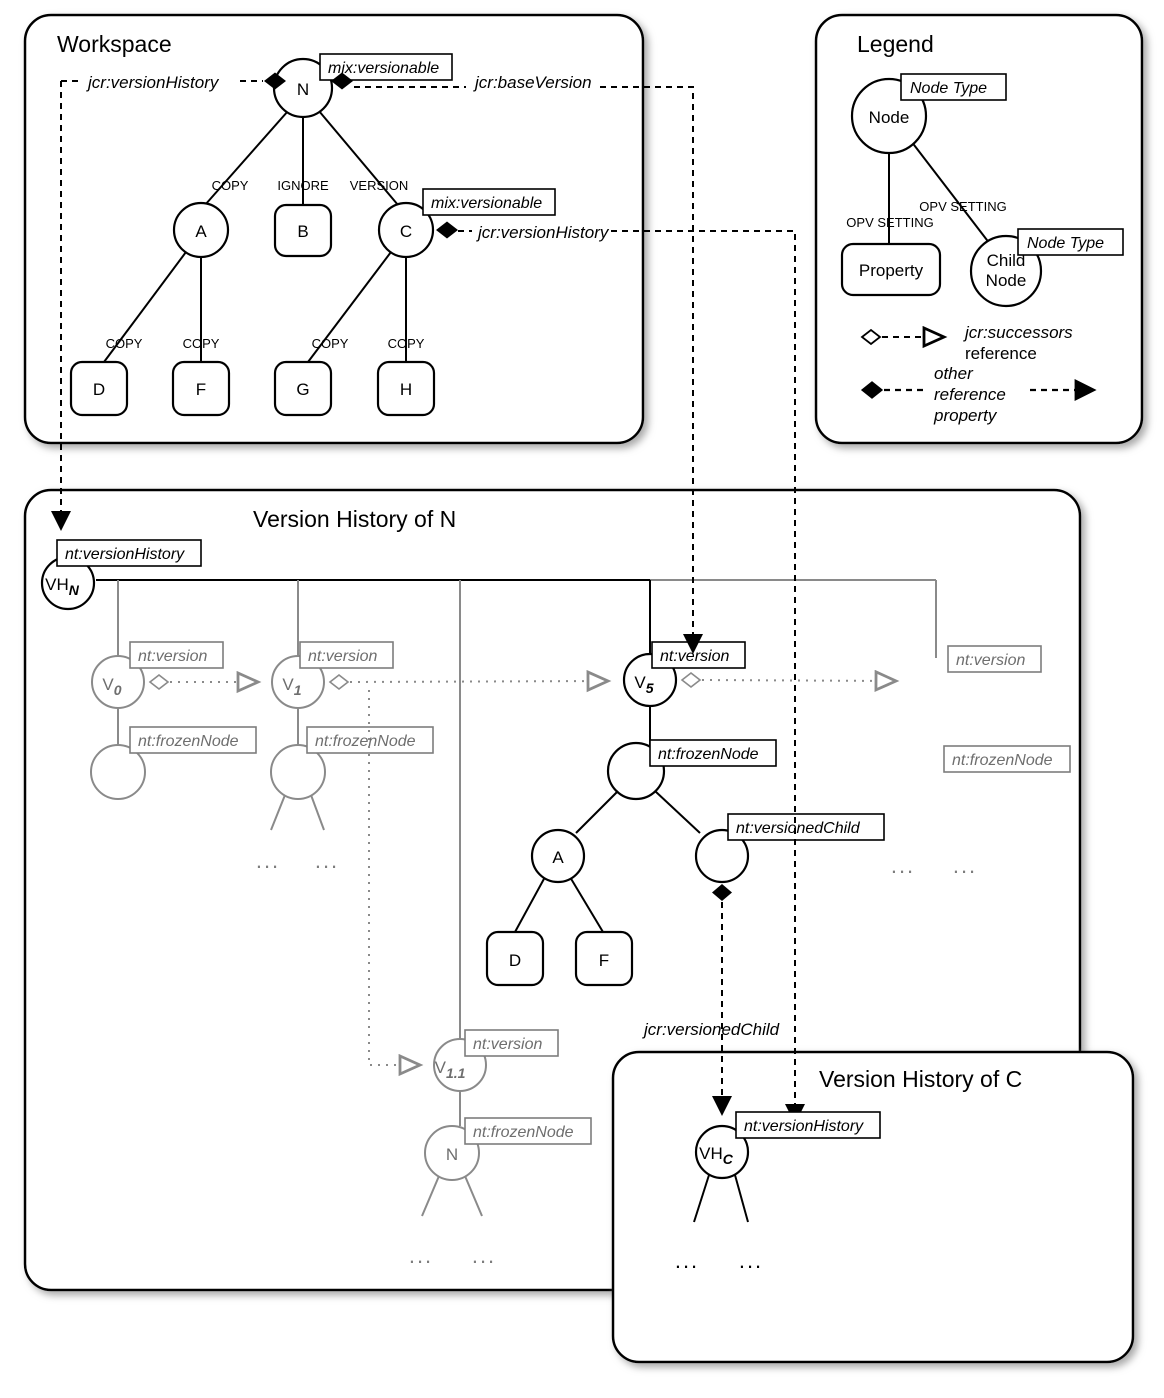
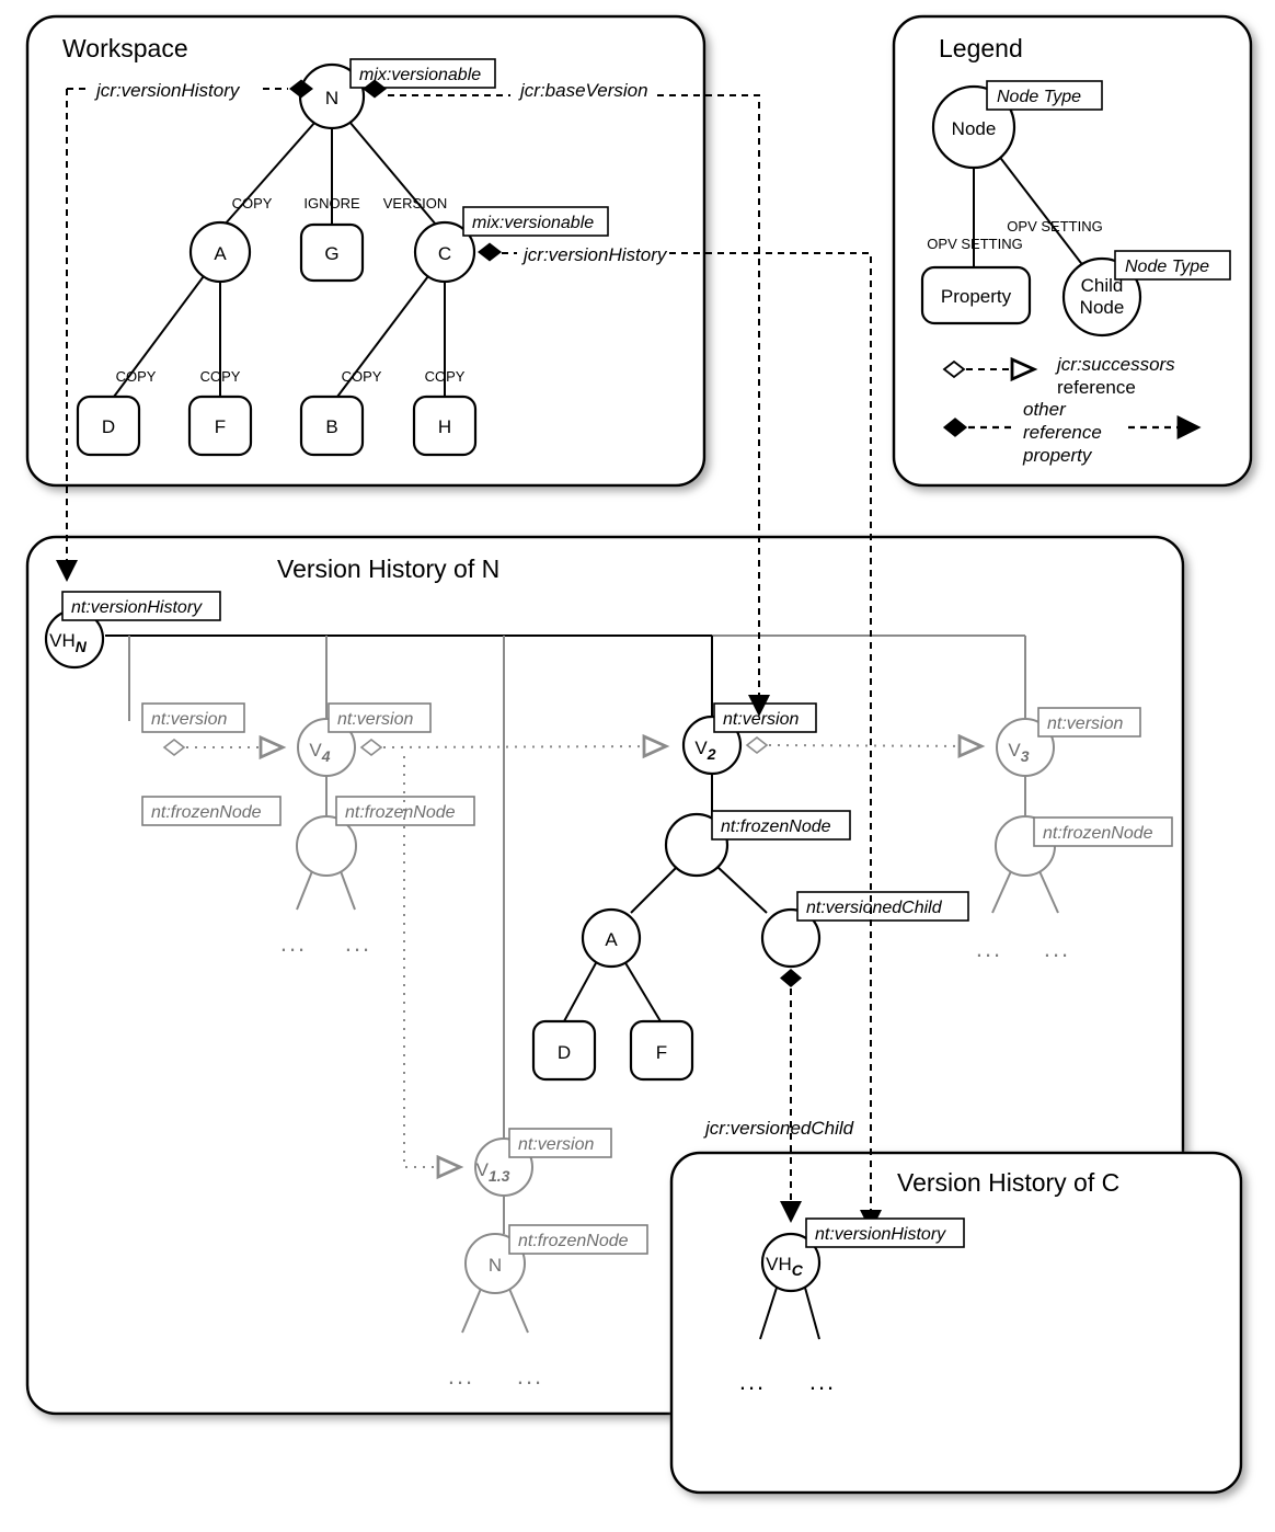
  Workspace
  COPY
  IGNORE
  VERSION
  COPY
  COPY
  COPY
  COPY
  N
  A
- B
+ G
  C
  D
  F
- G
+ B
  H
  mix:versionable
  mix:versionable
  Legend
  OPV SETTING
  OPV SETTING
  Node
  Node Type
  Property
  Child
  Node
  Node Type
  jcr:successors
  reference
  other
  reference
  property
  Version History of N
  Version History of C
  VHN
  nt:versionHistory
- V0
  nt:version
  nt:frozenNode
- V1
+ V4
  nt:version
  nt:frozenNode
  ...
  ...
- V5
+ V2
  nt:version
  nt:frozenNode
  A
  D
  F
  nt:versionedChild
+ V3
  nt:version
  nt:frozenNode
  ...
  ...
- V1.1
+ V1.3
  N
  nt:version
  nt:frozenNode
  ...
  ...
  jcr:versionHistory
  jcr:baseVersion
  jcr:versionHistory
  jcr:versionedChild
  VHC
  nt:versionHistory
  ...
  ...
